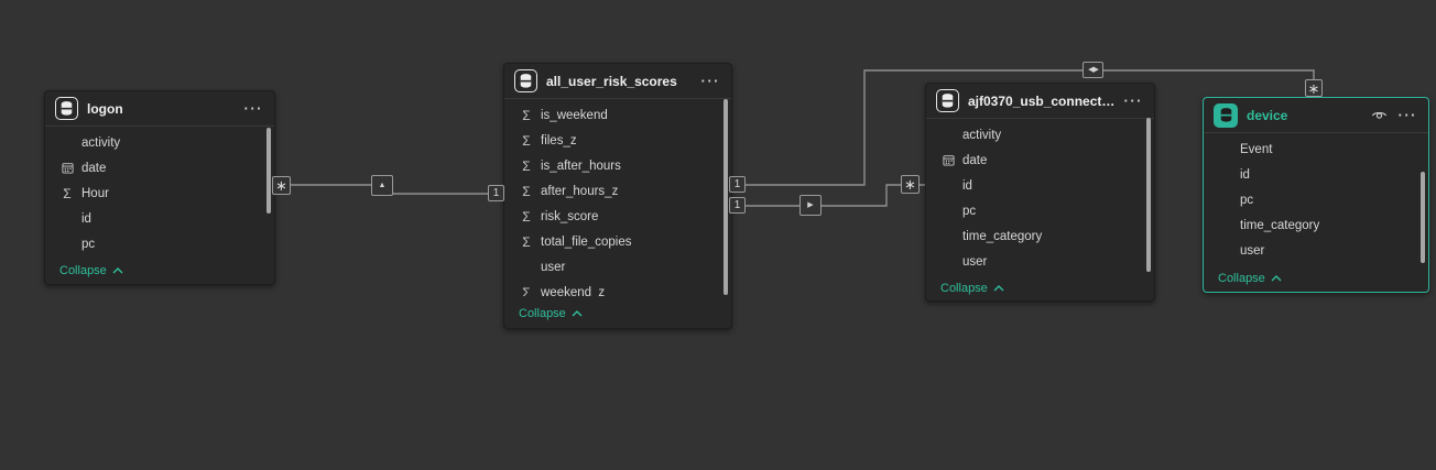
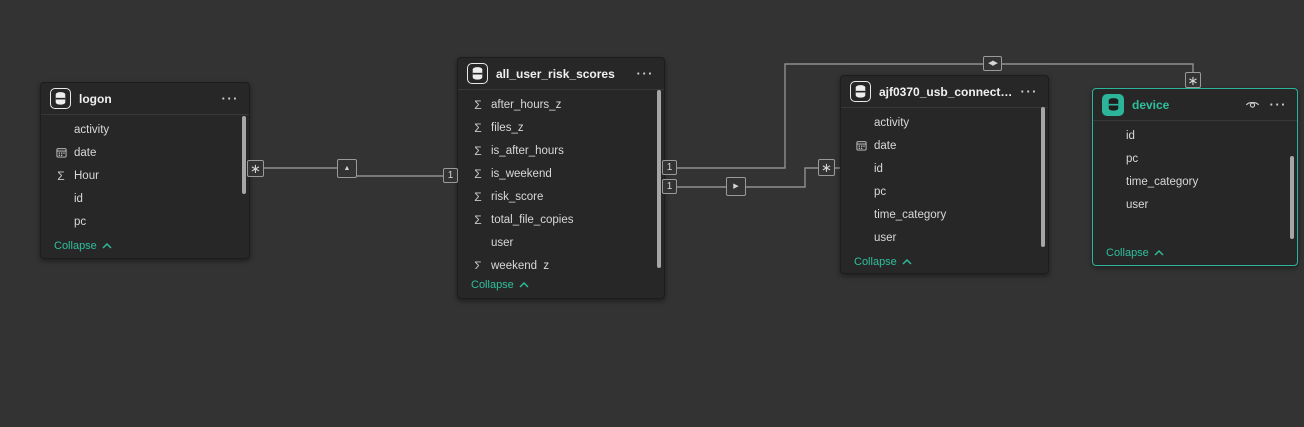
  logon
  ···
  activity
  date
  Σ
  Hour
  id
  pc
  Collapse
  all_user_risk_scores
  ···
  Σ
- is_weekend
+ after_hours_z
  Σ
  files_z
  Σ
  is_after_hours
  Σ
- after_hours_z
+ is_weekend
  Σ
  risk_score
  Σ
  total_file_copies
  user
  Σ
  weekend_z
  Collapse
  ajf0370_usb_connectio
  ···
  activity
  date
  id
  pc
  time_category
  user
  Collapse
  device
  ···
- Event
  id
  pc
  time_category
  user
  Collapse
  ∗
  1
  1
  ∗
  1
  ∗
